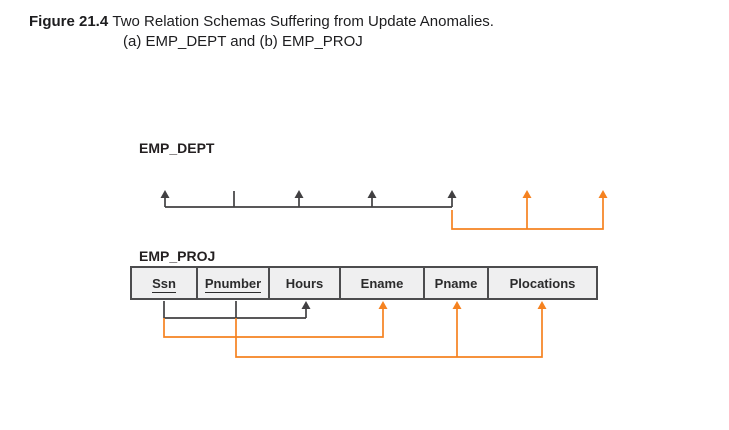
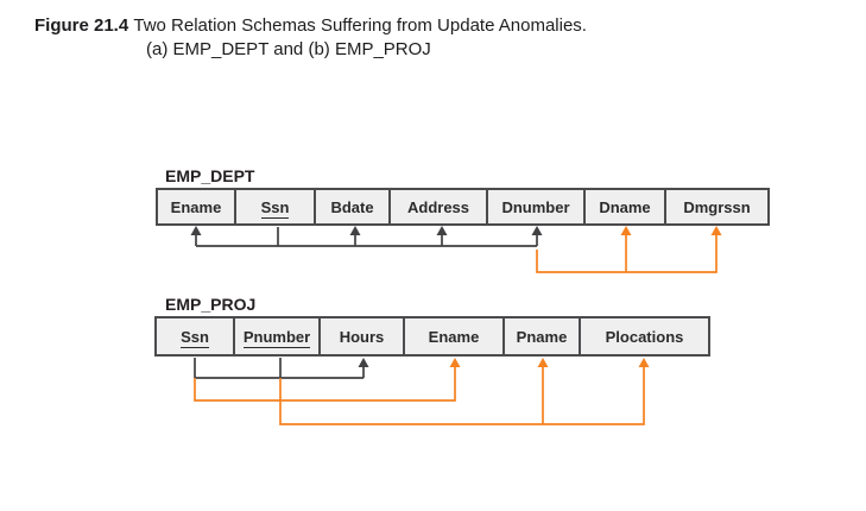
  Figure 21.4 Two Relation Schemas Suffering from Update Anomalies.
  (a) EMP_DEPT and (b) EMP_PROJ
  EMP_DEPT
+ Ename	Ssn	Bdate	Address	Dnumber	Dname	Dmgrssn
  EMP_PROJ
  Ssn	Pnumber	Hours	Ename	Pname	Plocations
